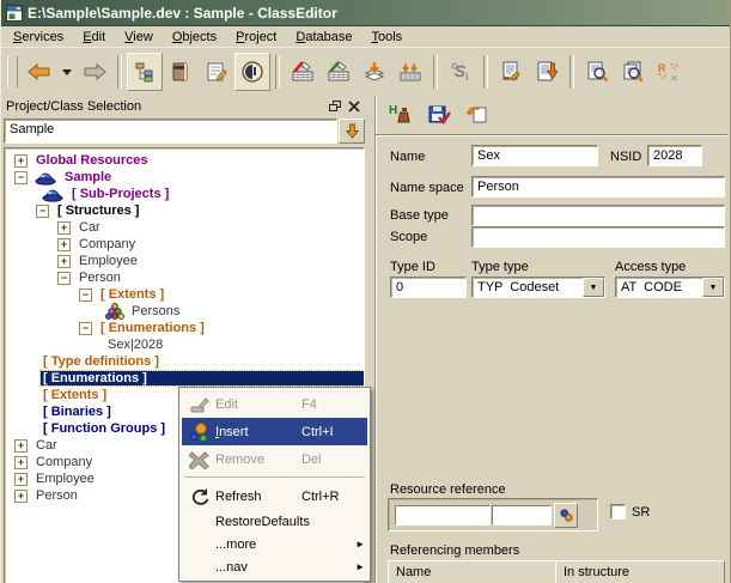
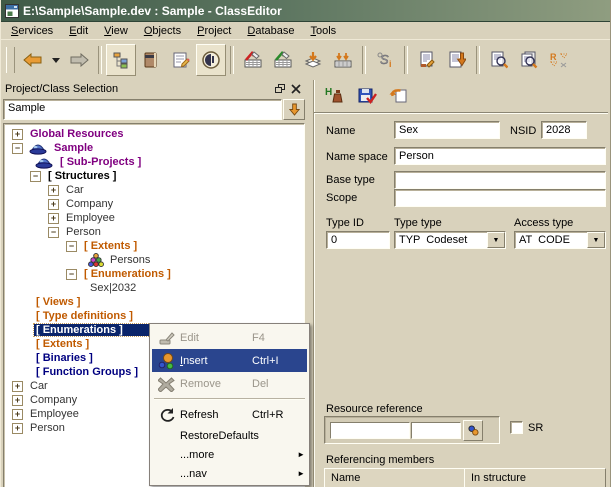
  E:\Sample\Sample.dev : Sample - ClassEditor
  Services
  Edit
  View
  Objects
  Project
  Database
  Tools
  S
  i
  R
  Project/Class Selection
  Sample
  +
  Global Resources
  −
  Sample
  [ Sub-Projects ]
  −
  [ Structures ]
  +
  Car
  +
  Company
  +
  Employee
  −
  Person
  −
  [ Extents ]
  Persons
  −
  [ Enumerations ]
- Sex|2028
+ Sex|2032
+ [ Views ]
  [ Type definitions ]
  [ Enumerations ]
  [ Extents ]
  [ Binaries ]
  [ Function Groups ]
  +
  Car
  +
  Company
  +
  Employee
  +
  Person
  H
  Name
  Sex
  NSID
  2028
  Name space
  Person
  Base type
  Scope
  Type ID
  Type type
  Access type
  0
  TYP Codeset
  AT CODE
  Resource reference
  SR
  Referencing members
  Name
  In structure
  Edit
  F4
  Insert
  Ctrl+I
  Remove
  Del
  Refresh
  Ctrl+R
  RestoreDefaults
  ...more
  ►
  ...nav
  ►
